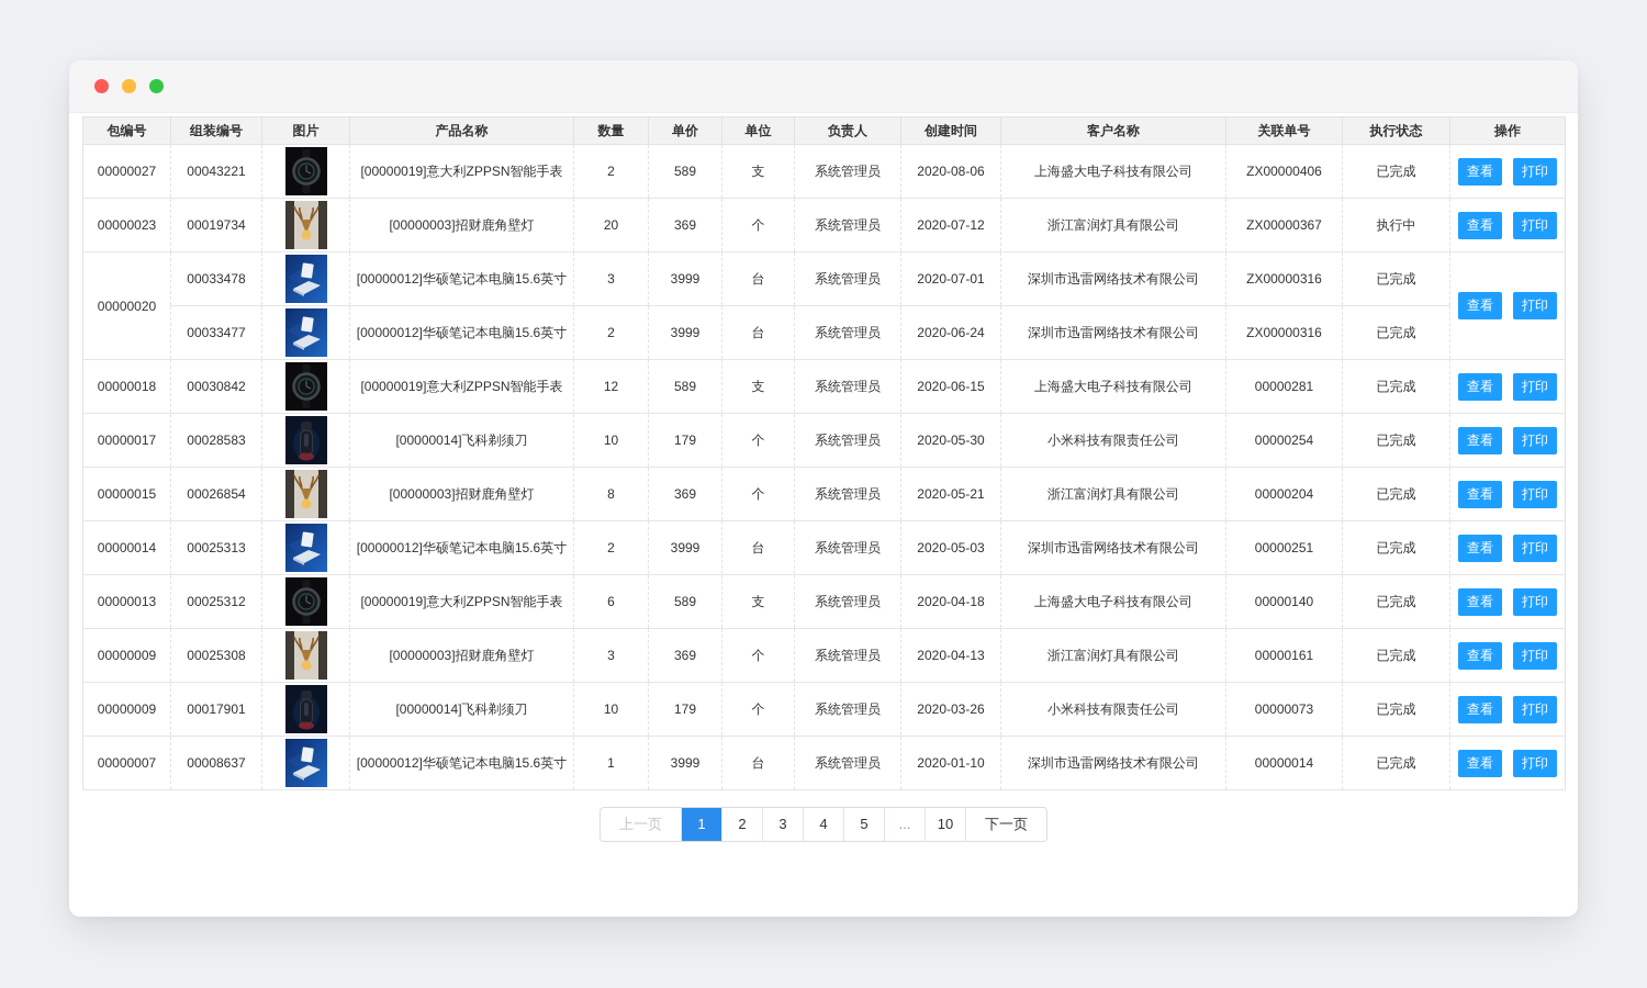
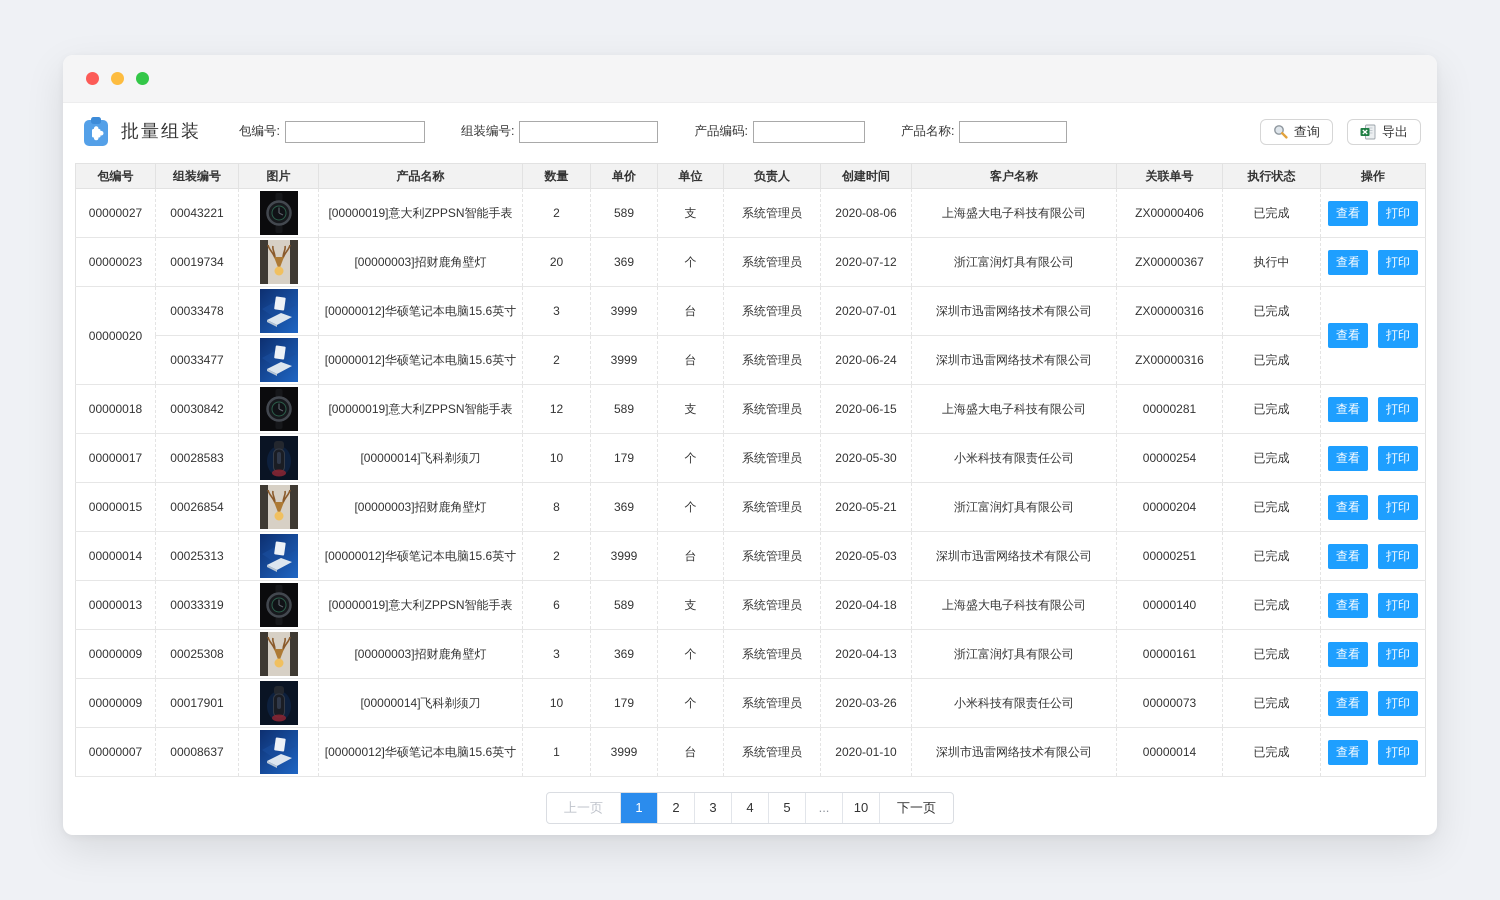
+ 批量组装
+ 包编号:
+ 组装编号:
+ 产品编码:
+ 产品名称:
+ 查询
+ 导出
  包编号	组装编号	图片	产品名称	数量	单价	单位	负责人	创建时间	客户名称	关联单号	执行状态	操作
  00000027	00043221		[00000019]意大利ZPPSN智能手表	2	589	支	系统管理员	2020-08-06	上海盛大电子科技有限公司	ZX00000406	已完成	查看 打印
  00000023	00019734		[00000003]招财鹿角壁灯	20	369	个	系统管理员	2020-07-12	浙江富润灯具有限公司	ZX00000367	执行中	查看 打印
  00000020	00033478		[00000012]华硕笔记本电脑15.6英寸	3	3999	台	系统管理员	2020-07-01	深圳市迅雷网络技术有限公司	ZX00000316	已完成	查看 打印
  00033477		[00000012]华硕笔记本电脑15.6英寸	2	3999	台	系统管理员	2020-06-24	深圳市迅雷网络技术有限公司	ZX00000316	已完成
  00000018	00030842		[00000019]意大利ZPPSN智能手表	12	589	支	系统管理员	2020-06-15	上海盛大电子科技有限公司	00000281	已完成	查看 打印
  00000017	00028583		[00000014]飞科剃须刀	10	179	个	系统管理员	2020-05-30	小米科技有限责任公司	00000254	已完成	查看 打印
  00000015	00026854		[00000003]招财鹿角壁灯	8	369	个	系统管理员	2020-05-21	浙江富润灯具有限公司	00000204	已完成	查看 打印
  00000014	00025313		[00000012]华硕笔记本电脑15.6英寸	2	3999	台	系统管理员	2020-05-03	深圳市迅雷网络技术有限公司	00000251	已完成	查看 打印
- 00000013	00025312		[00000019]意大利ZPPSN智能手表	6	589	支	系统管理员	2020-04-18	上海盛大电子科技有限公司	00000140	已完成	查看 打印
+ 00000013	00033319		[00000019]意大利ZPPSN智能手表	6	589	支	系统管理员	2020-04-18	上海盛大电子科技有限公司	00000140	已完成	查看 打印
  00000009	00025308		[00000003]招财鹿角壁灯	3	369	个	系统管理员	2020-04-13	浙江富润灯具有限公司	00000161	已完成	查看 打印
  00000009	00017901		[00000014]飞科剃须刀	10	179	个	系统管理员	2020-03-26	小米科技有限责任公司	00000073	已完成	查看 打印
  00000007	00008637		[00000012]华硕笔记本电脑15.6英寸	1	3999	台	系统管理员	2020-01-10	深圳市迅雷网络技术有限公司	00000014	已完成	查看 打印
  上一页
  1
  2
  3
  4
  5
  ...
  10
  下一页
